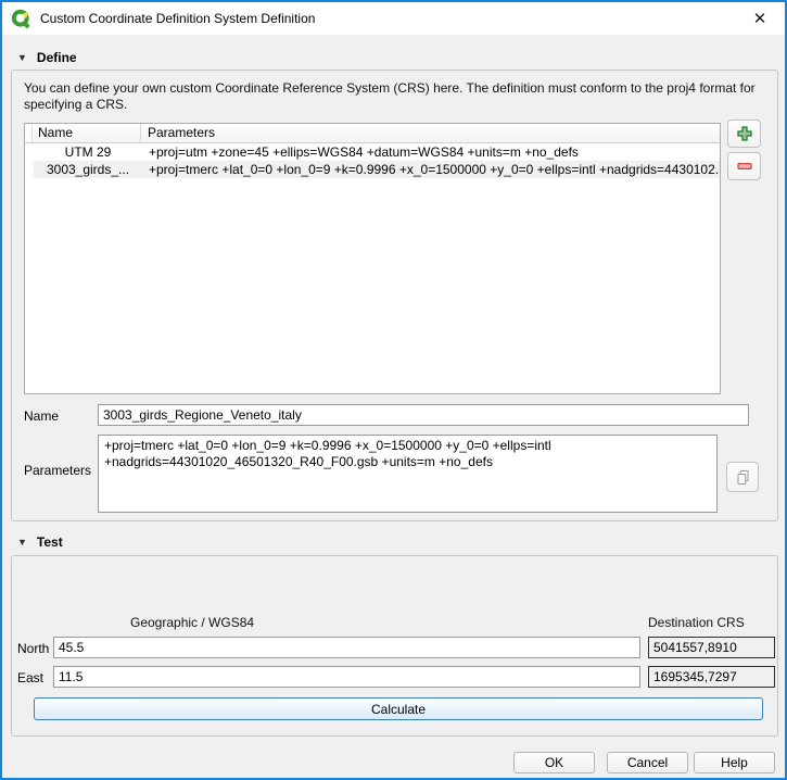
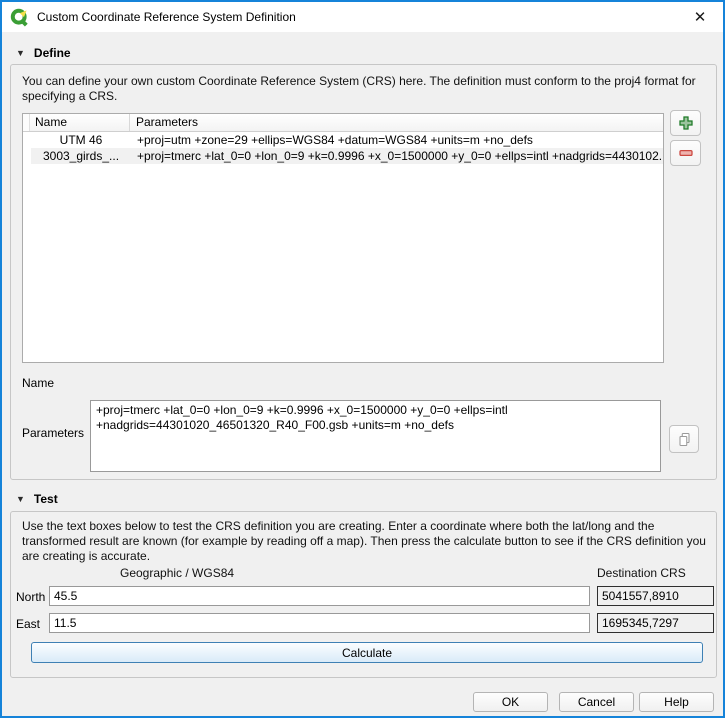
- Custom Coordinate Definition System Definition
+ Custom Coordinate Reference System Definition
  ✕
  ▼
  Define
  You can define your own custom Coordinate Reference System (CRS) here. The definition must conform to the proj4 format for specifying a CRS.
  Name
  Parameters
- UTM 29
+ UTM 46
- +proj=utm +zone=45 +ellips=WGS84 +datum=WGS84 +units=m +no_defs
+ +proj=utm +zone=29 +ellips=WGS84 +datum=WGS84 +units=m +no_defs
  3003_girds_...
  +proj=tmerc +lat_0=0 +lon_0=9 +k=0.9996 +x_0=1500000 +y_0=0 +ellps=intl +nadgrids=4430102.
  Name
- 3003_girds_Regione_Veneto_italy
  Parameters
  +proj=tmerc +lat_0=0 +lon_0=9 +k=0.9996 +x_0=1500000 +y_0=0 +ellps=intl
  +nadgrids=44301020_46501320_R40_F00.gsb +units=m +no_defs
  ▼
  Test
+ Use the text boxes below to test the CRS definition you are creating. Enter a coordinate where both the lat/long and the transformed result are known (for example by reading off a map). Then press the calculate button to see if the CRS definition you are creating is accurate.
  Geographic / WGS84
  Destination CRS
  North
  45.5
  5041557,8910
  East
  11.5
  1695345,7297
  Calculate
  OK
  Cancel
  Help
